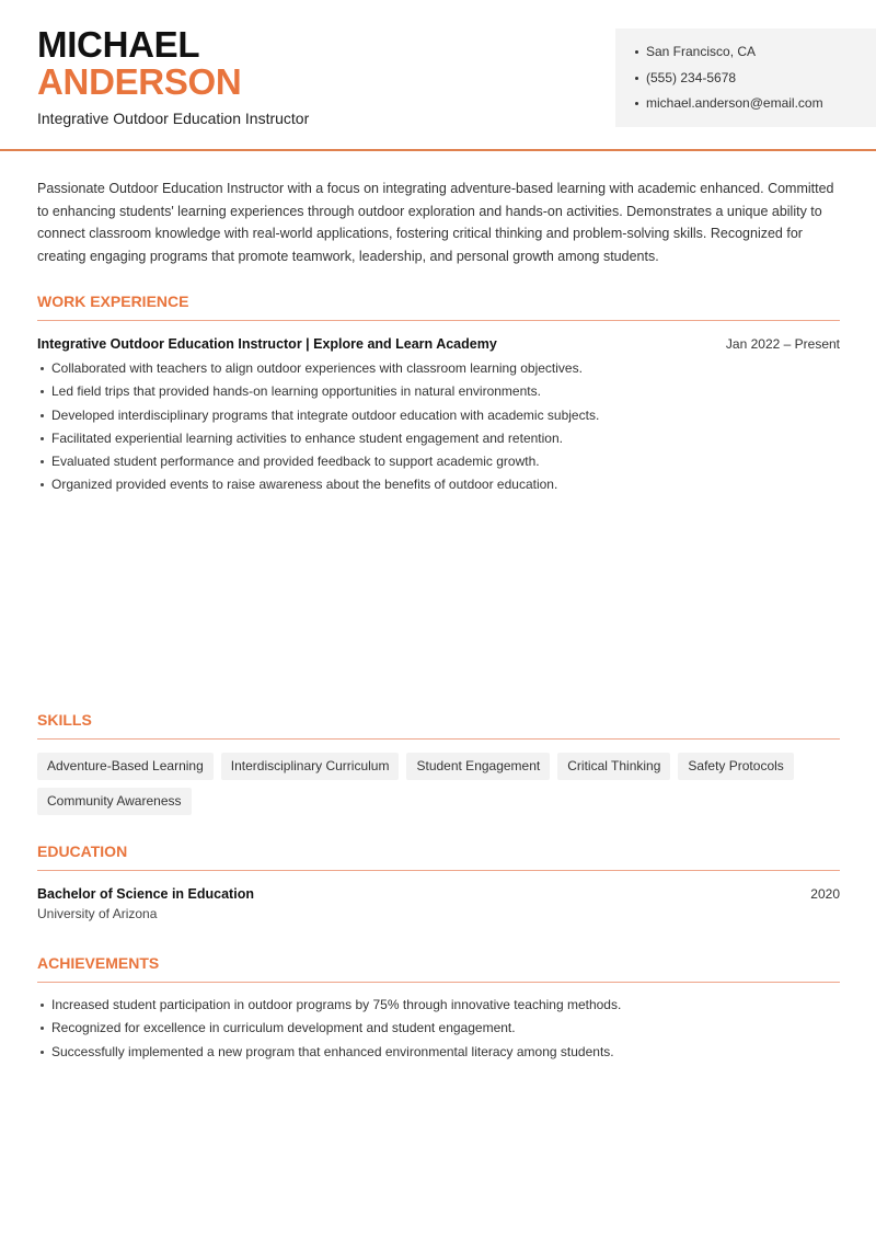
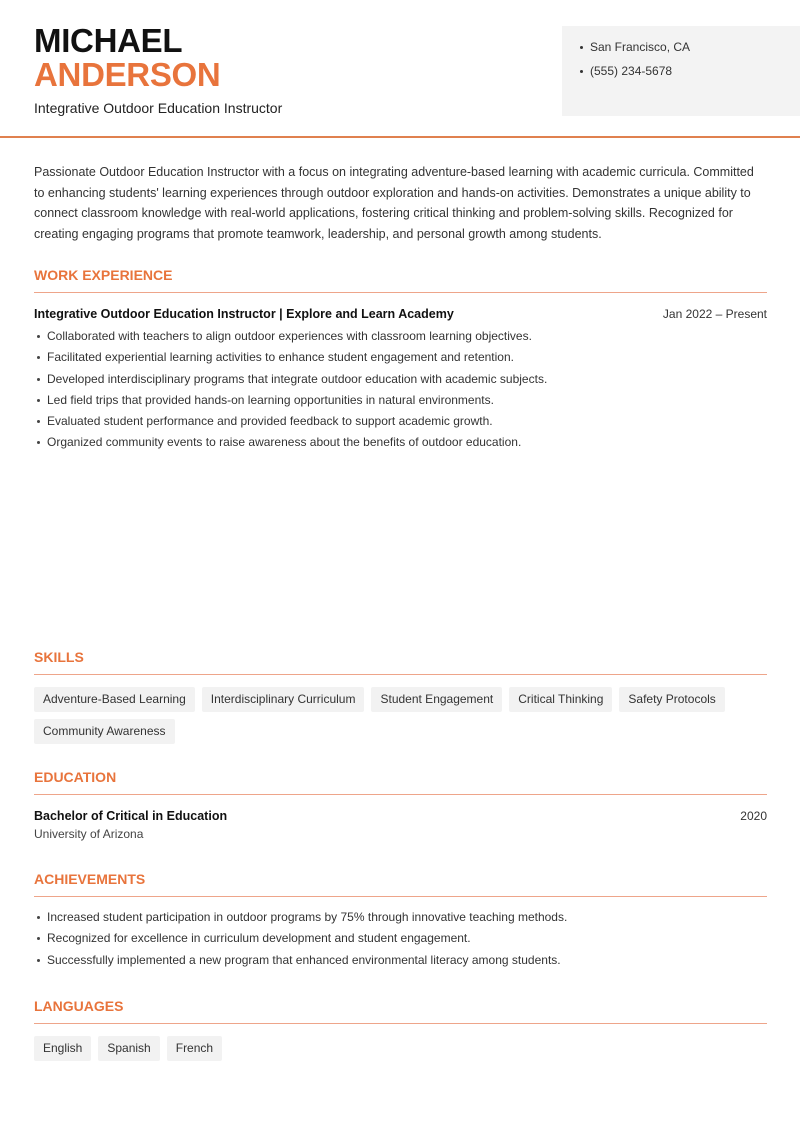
  MICHAEL
  ANDERSON
  Integrative Outdoor Education Instructor
  San Francisco, CA
  (555) 234-5678
- michael.anderson@email.com
- Passionate Outdoor Education Instructor with a focus on integrating adventure-based learning with academic enhanced. Committed to enhancing students' learning experiences through outdoor exploration and hands-on activities. Demonstrates a unique ability to connect classroom knowledge with real-world applications, fostering critical thinking and problem-solving skills. Recognized for creating engaging programs that promote teamwork, leadership, and personal growth among students.
+ Passionate Outdoor Education Instructor with a focus on integrating adventure-based learning with academic curricula. Committed to enhancing students' learning experiences through outdoor exploration and hands-on activities. Demonstrates a unique ability to connect classroom knowledge with real-world applications, fostering critical thinking and problem-solving skills. Recognized for creating engaging programs that promote teamwork, leadership, and personal growth among students.
  WORK EXPERIENCE
  Integrative Outdoor Education Instructor | Explore and Learn Academy
  Jan 2022 – Present
  Collaborated with teachers to align outdoor experiences with classroom learning objectives.
- Led field trips that provided hands-on learning opportunities in natural environments.
+ Facilitated experiential learning activities to enhance student engagement and retention.
  Developed interdisciplinary programs that integrate outdoor education with academic subjects.
- Facilitated experiential learning activities to enhance student engagement and retention.
+ Led field trips that provided hands-on learning opportunities in natural environments.
  Evaluated student performance and provided feedback to support academic growth.
- Organized provided events to raise awareness about the benefits of outdoor education.
+ Organized community events to raise awareness about the benefits of outdoor education.
  SKILLS
  Adventure-Based Learning
  Interdisciplinary Curriculum
  Student Engagement
  Critical Thinking
  Safety Protocols
  Community Awareness
  EDUCATION
- Bachelor of Science in Education
+ Bachelor of Critical in Education
  2020
  University of Arizona
  ACHIEVEMENTS
  Increased student participation in outdoor programs by 75% through innovative teaching methods.
  Recognized for excellence in curriculum development and student engagement.
  Successfully implemented a new program that enhanced environmental literacy among students.
+ LANGUAGES
+ English
+ Spanish
+ French
